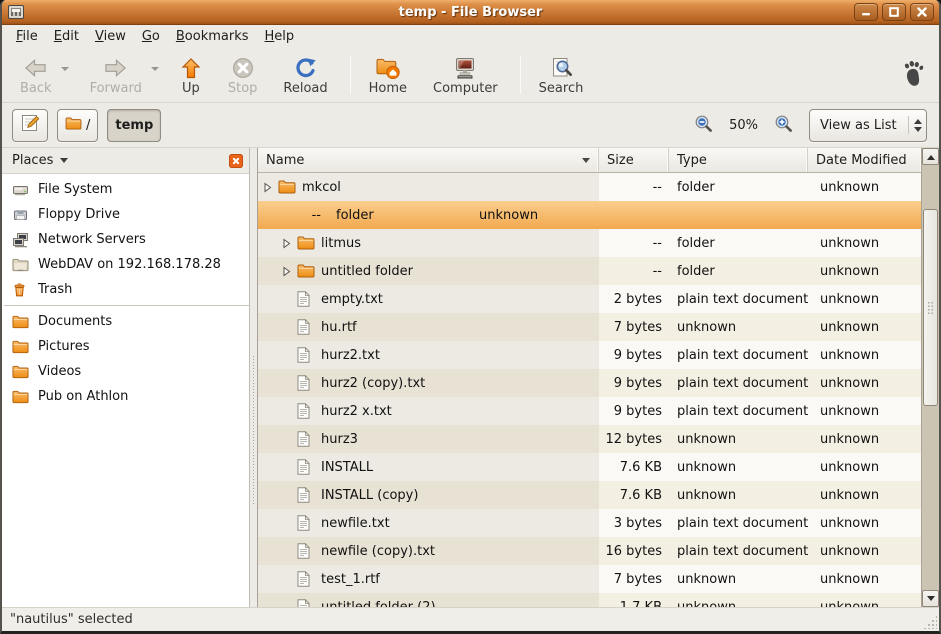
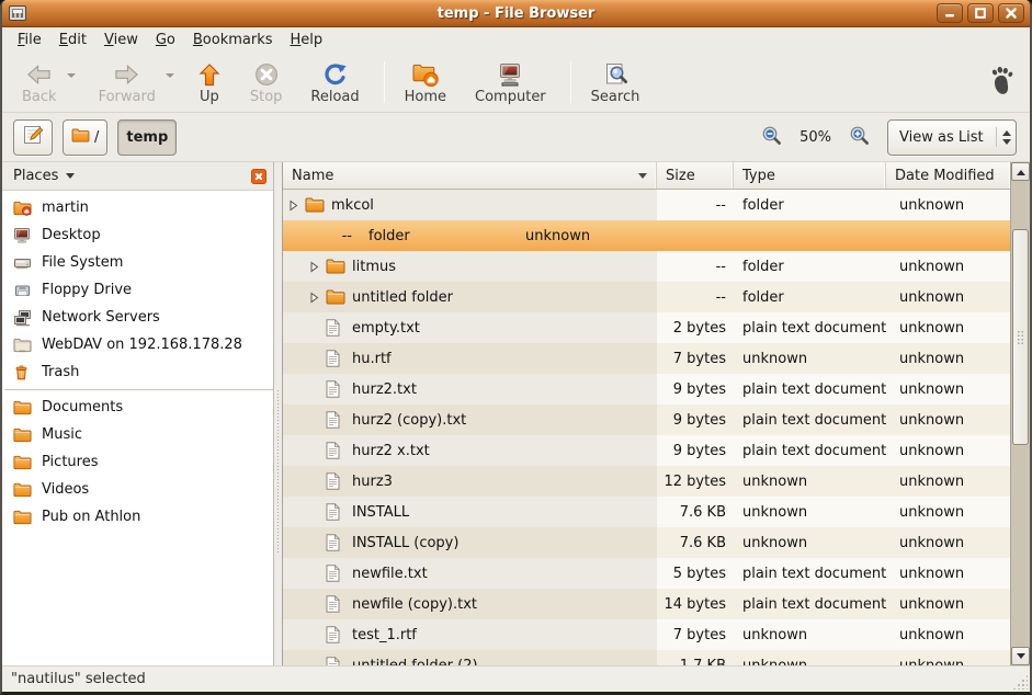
  temp - File Browser
  File
  Edit
  View
  Go
  Bookmarks
  Help
  Back
  Forward
  Up
  Stop
  Reload
  Home
  Computer
  Search
  /
  temp
  50%
  View as List
  Places
+ martin
+ Desktop
  File System
  Floppy Drive
  Network Servers
  WebDAV on 192.168.178.28
  Trash
  Documents
+ Music
  Pictures
  Videos
  Pub on Athlon
  Name
  Size
  Type
  Date Modified
  mkcol
  --
  folder
  unknown
  --
  folder
  unknown
  litmus
  --
  folder
  unknown
  untitled folder
  --
  folder
  unknown
  empty.txt
  2 bytes
  plain text document
  unknown
  hu.rtf
  7 bytes
  unknown
  unknown
  hurz2.txt
  9 bytes
  plain text document
  unknown
  hurz2 (copy).txt
  9 bytes
  plain text document
  unknown
  hurz2 x.txt
  9 bytes
  plain text document
  unknown
  hurz3
  12 bytes
  unknown
  unknown
  INSTALL
  7.6 KB
  unknown
  unknown
  INSTALL (copy)
  7.6 KB
  unknown
  unknown
  newfile.txt
- 3 bytes
+ 5 bytes
  plain text document
  unknown
  newfile (copy).txt
- 16 bytes
+ 14 bytes
  plain text document
  unknown
  test_1.rtf
  7 bytes
  unknown
  unknown
  "nautilus" selected
